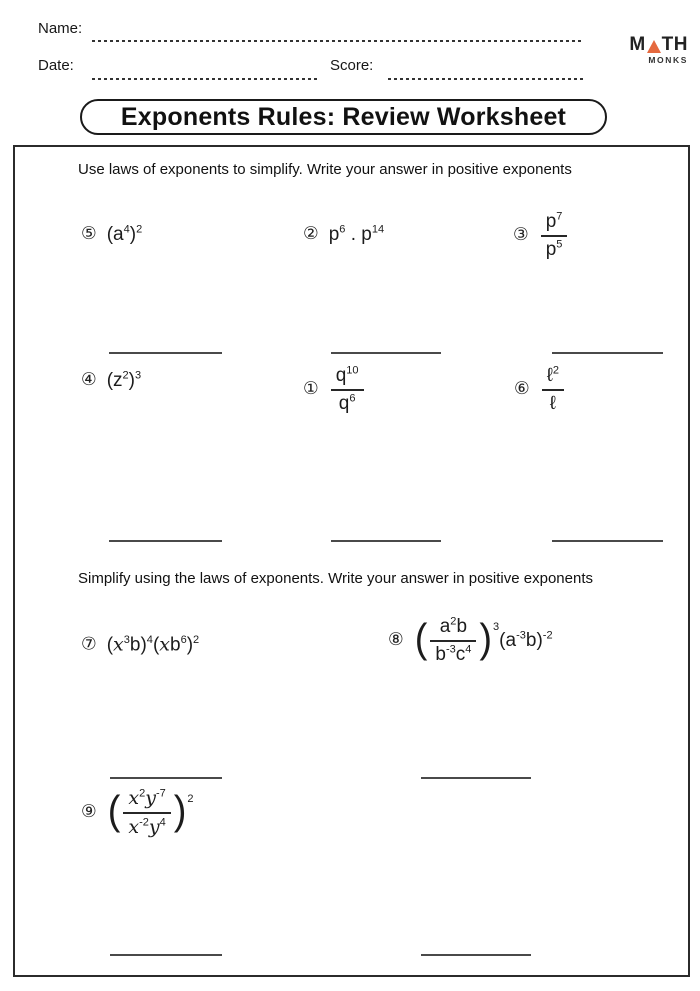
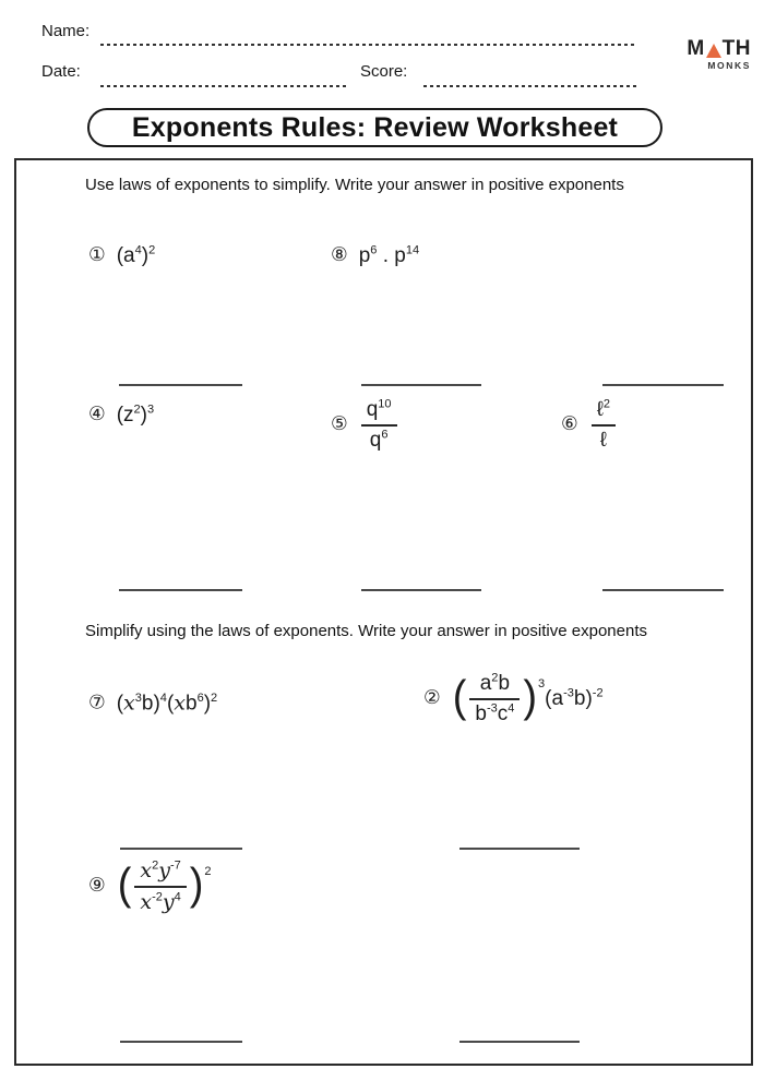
  Name:
  Date:
  Score:
  M
  TH
  MONKS
  Exponents Rules: Review Worksheet
  Use laws of exponents to simplify. Write your answer in positive exponents
- ⑤ (a4)2
+ ① (a4)2
- ② p6 . p14
+ ⑧ p6 . p14
- ③
- p7
- p5
  ④ (z2)3
- ①
+ ⑤
  q10
  q6
  ⑥
  ℓ2
  ℓ
  Simplify using the laws of exponents. Write your answer in positive exponents
  ⑦ (x3b)4(xb6)2
- ⑧ (
+ ② (
  a2b
  b-3c4
  )3(a-3b)-2
  ⑨ (
  x2y-7
  x-2y4
  )2
